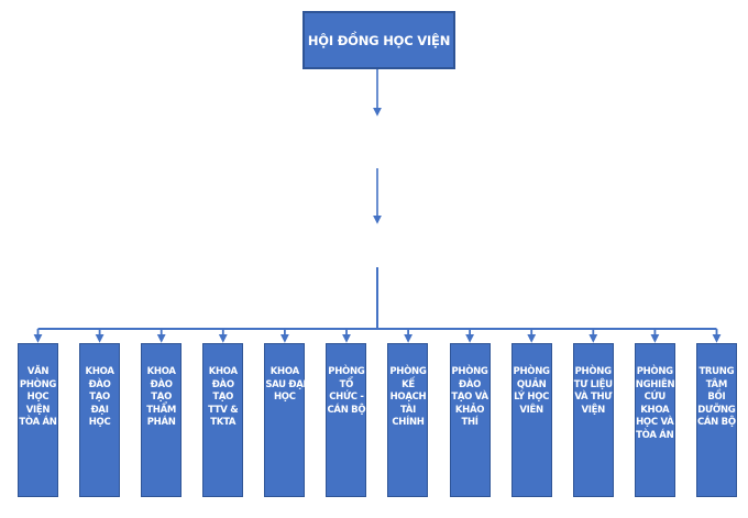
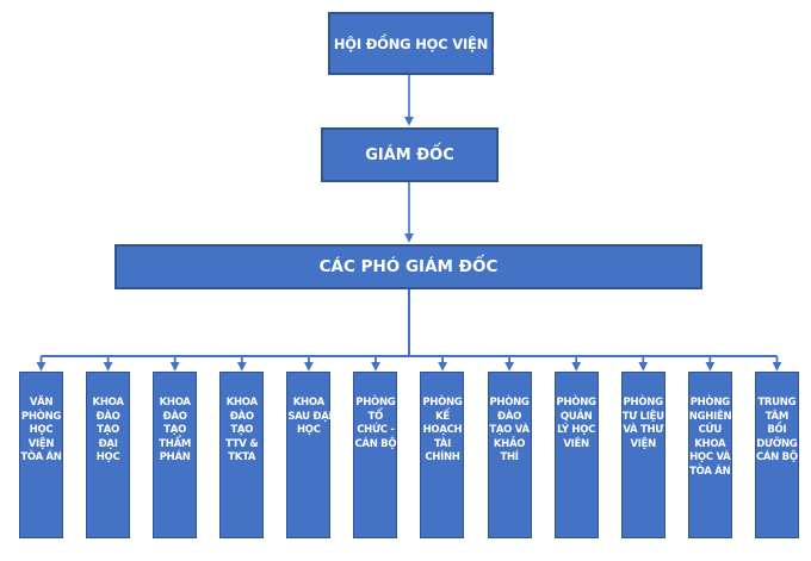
  HỘI ĐỒNG HỌC VIỆN
+ GIÁM ĐỐC
+ CÁC PHÓ GIÁM ĐỐC
  VĂN
  PHÒNG
  HỌC
  VIỆN
  TÒA ÁN
  KHOA
  ĐÀO
  TẠO
  ĐẠI
  HỌC
  KHOA
  ĐÀO
  TẠO
  THẨM
  PHÁN
  KHOA
  ĐÀO
  TẠO
  TTV &
  TKTA
  KHOA
  SAU ĐẠI
  HỌC
  PHÒNG
  TỔ
  CHỨC -
  CÁN BỘ
  PHÒNG
  KẾ
  HOẠCH
  TÀI
  CHÍNH
  PHÒNG
  ĐÀO
  TẠO VÀ
  KHẢO
  THÍ
  PHÒNG
  QUẢN
  LÝ HỌC
  VIÊN
  PHÒNG
  TƯ LIỆU
  VÀ THƯ
  VIỆN
  PHÒNG
  NGHIÊN
  CỨU
  KHOA
  HỌC VÀ
  TÒA ÁN
  TRUNG
  TÂM
  BỒI
  DƯỠNG
  CÁN BỘ
